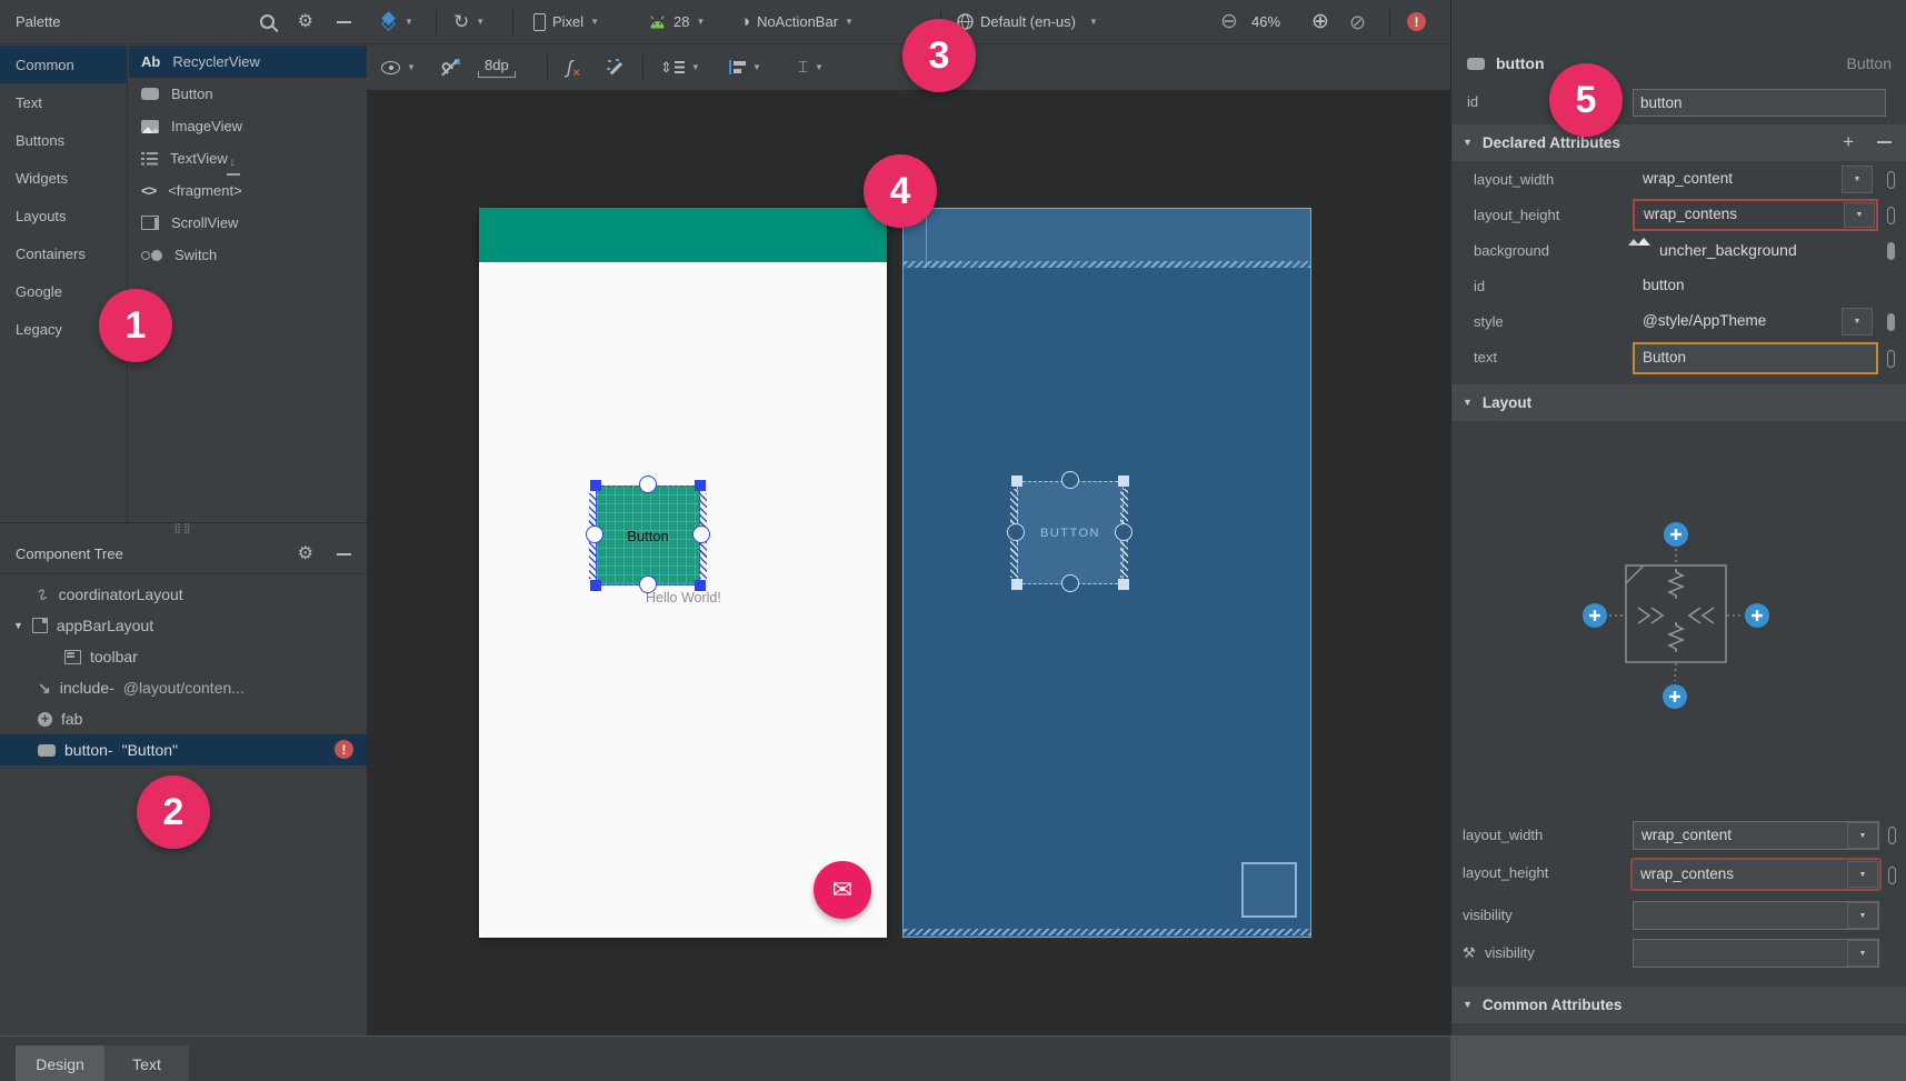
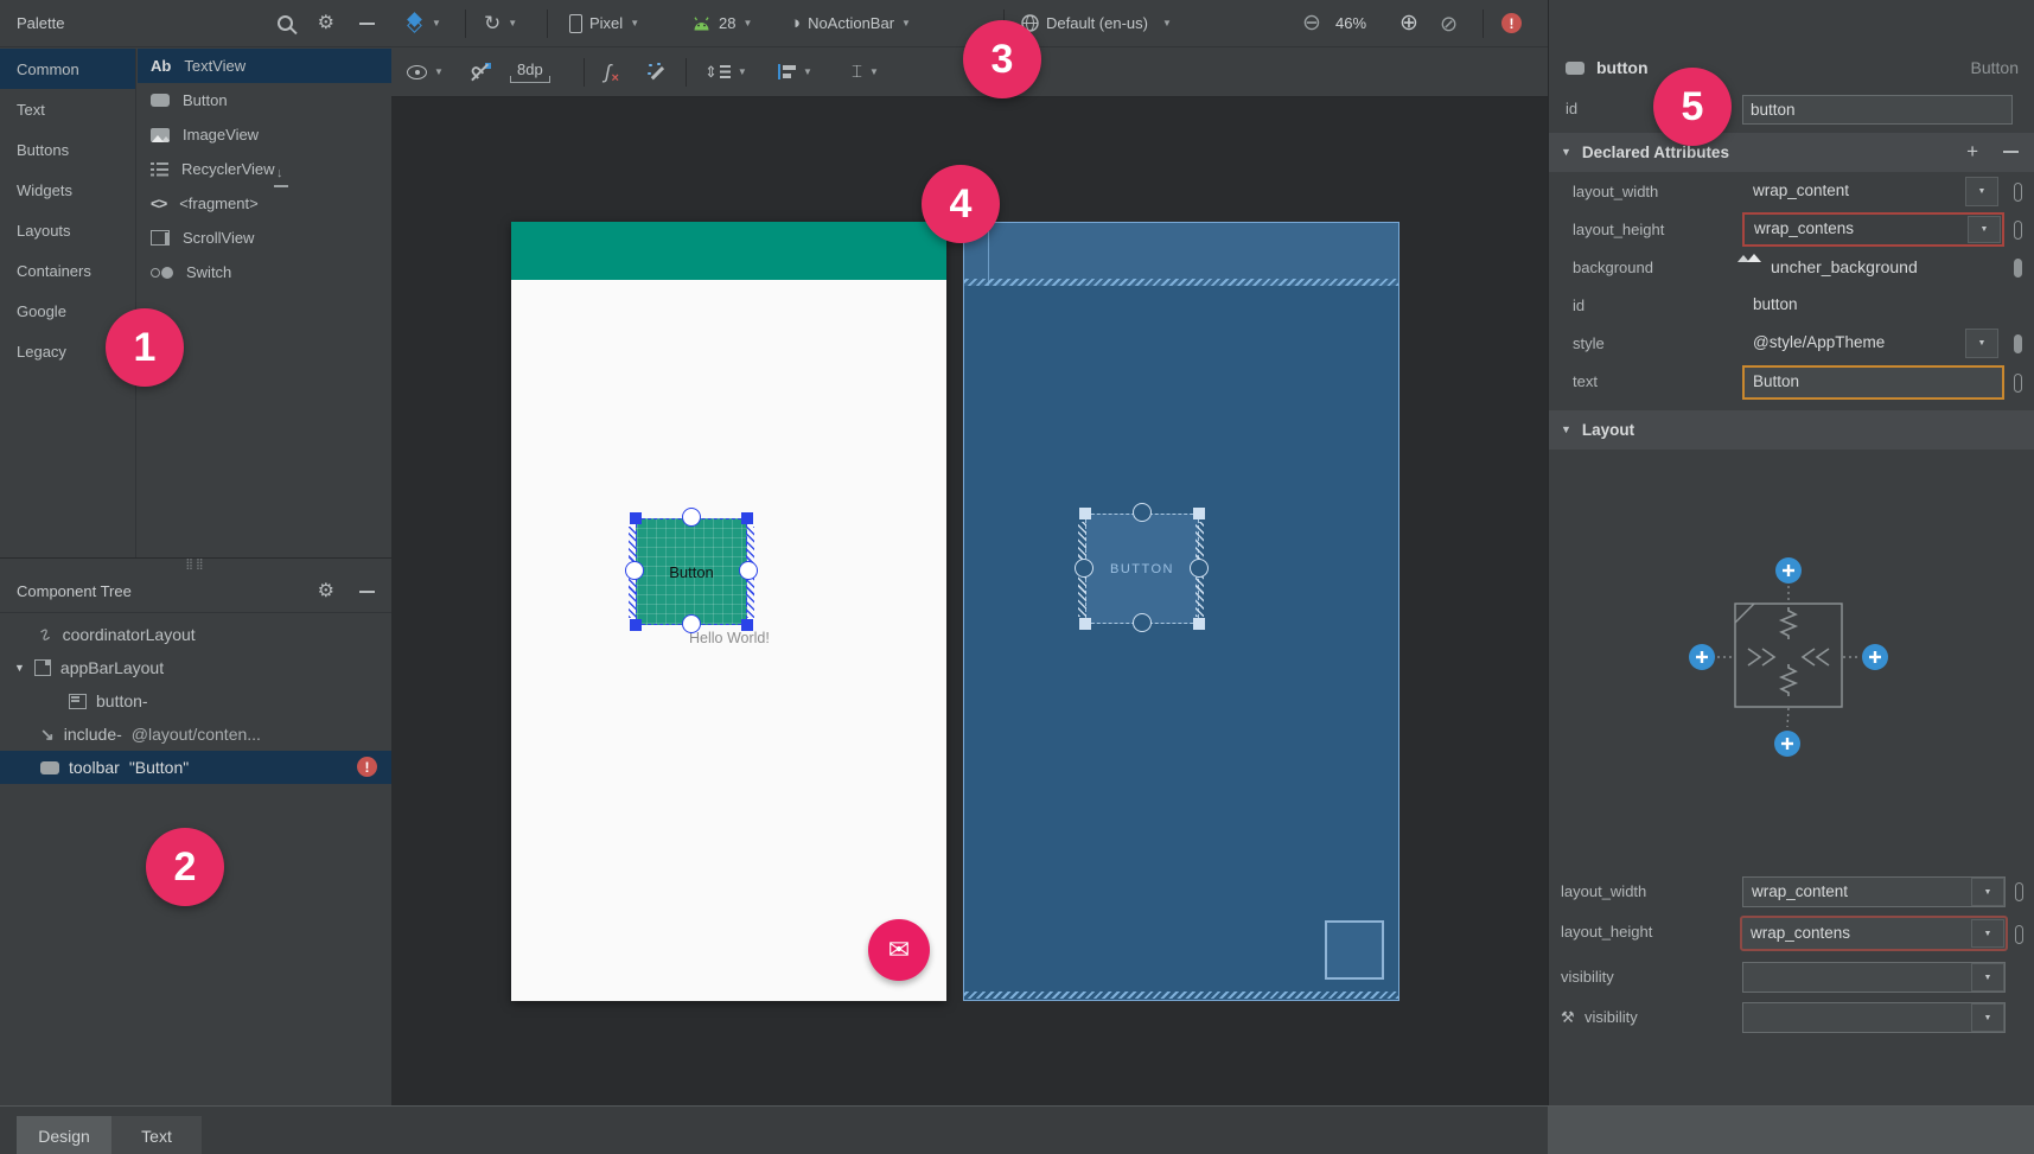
  Palette
  Common
  Text
  Buttons
  Widgets
  Layouts
  Containers
  Google
  Legacy
  Ab
- RecyclerView
+ TextView
  Button
  ImageView
- TextView
+ RecyclerView
  <>
  <fragment>
  ScrollView
  Switch
  ⣿⣿
  Component Tree
  coordinatorLayout
  appBarLayout
- toolbar
+ button-
  include-
  @layout/conten...
- fab
- button-
+ toolbar
  "Button"
  Pixel
  28
  NoActionBar
  Default (en-us)
  46%
  8dp
  Button
  Hello World!
  ✉
  BUTTON
  button
  Button
  id
  button
  Declared Attributes
  layout_width
  wrap_content
  layout_height
  wrap_contens
  background
  uncher_background
  id
  button
  style
  @style/AppTheme
  text
  Button
  Layout
  layout_width
  wrap_content
  layout_height
  wrap_contens
  visibility
  visibility
- Common Attributes
  Design
  Text
  1
  2
  3
  4
  5
